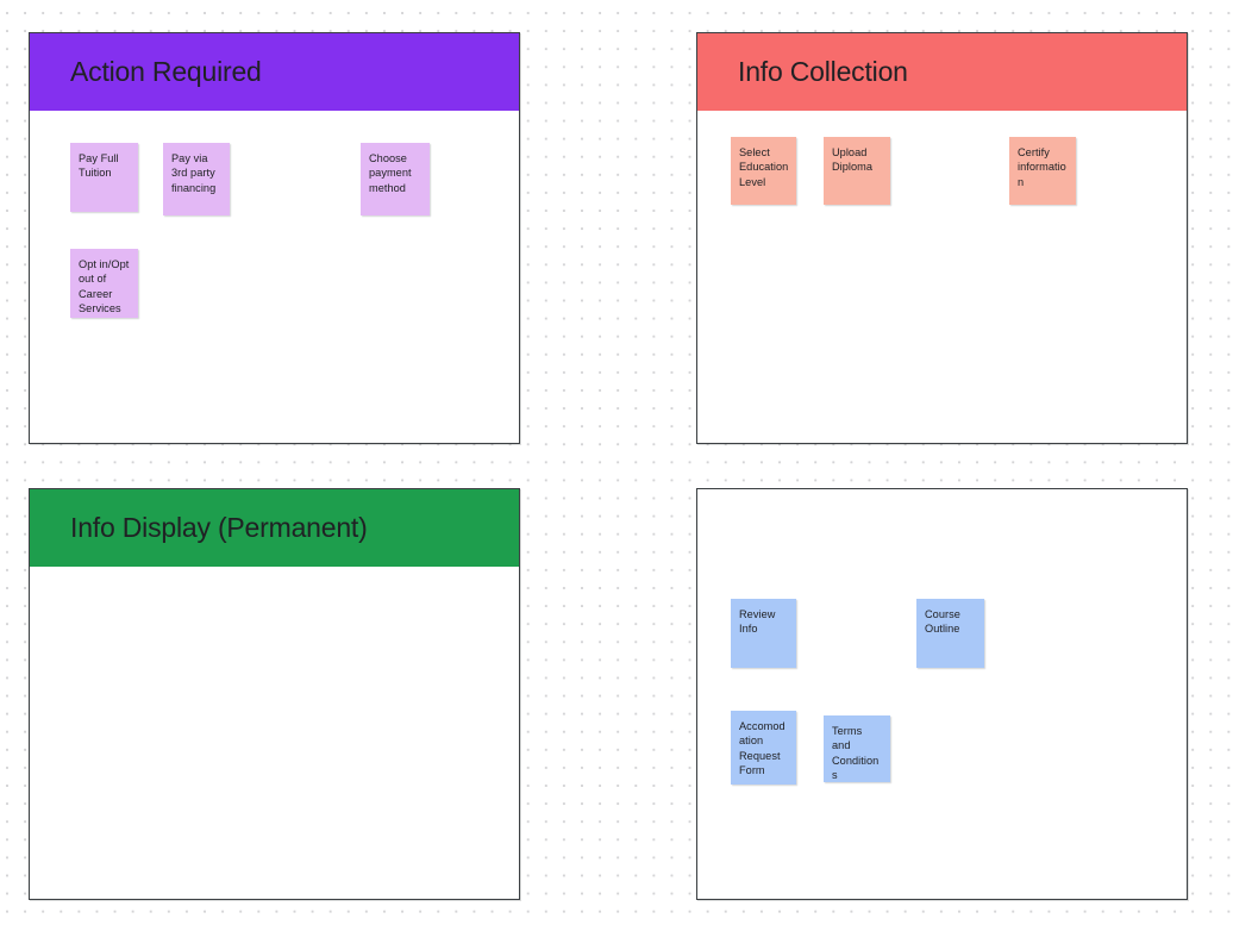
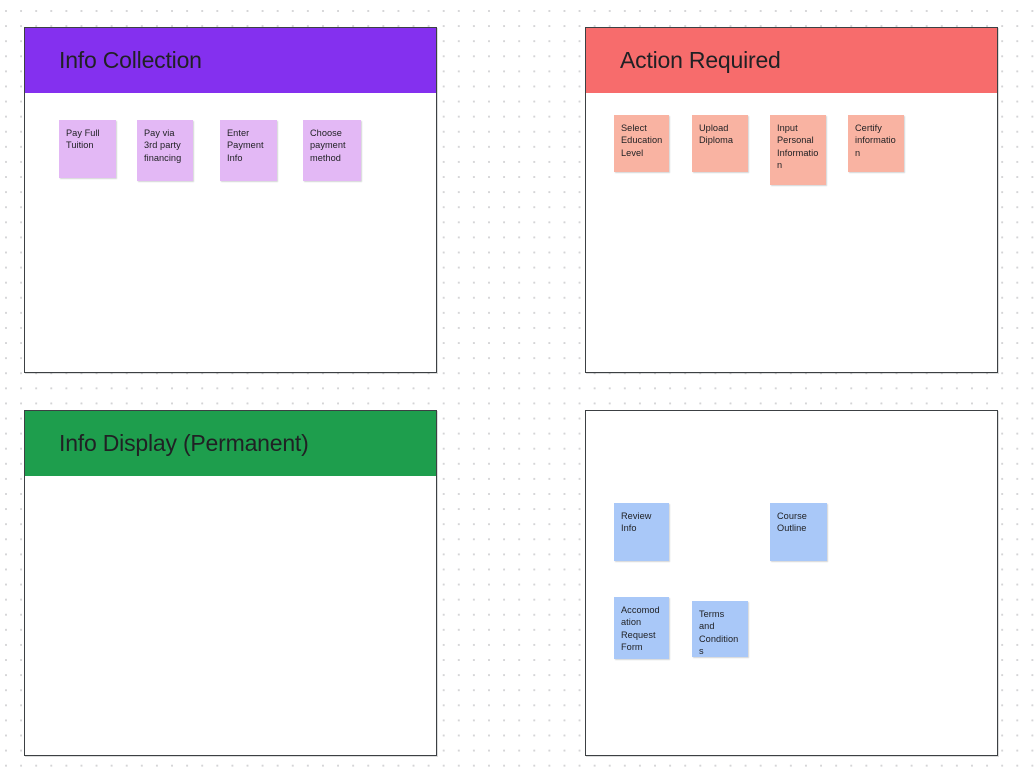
- Action Required
+ Info Collection
  Pay Full Tuition
  Pay via 3rd party financing
+ Enter Payment Info
  Choose payment method
- Opt in/Opt out of Career Services
- Info Collection
+ Action Required
  Select Education Level
  Upload Diploma
+ Input Personal Information
  Certify information
  Info Display (Permanent)
  Review Info
  Course Outline
  Accomodation Request Form
  Terms and Conditions
